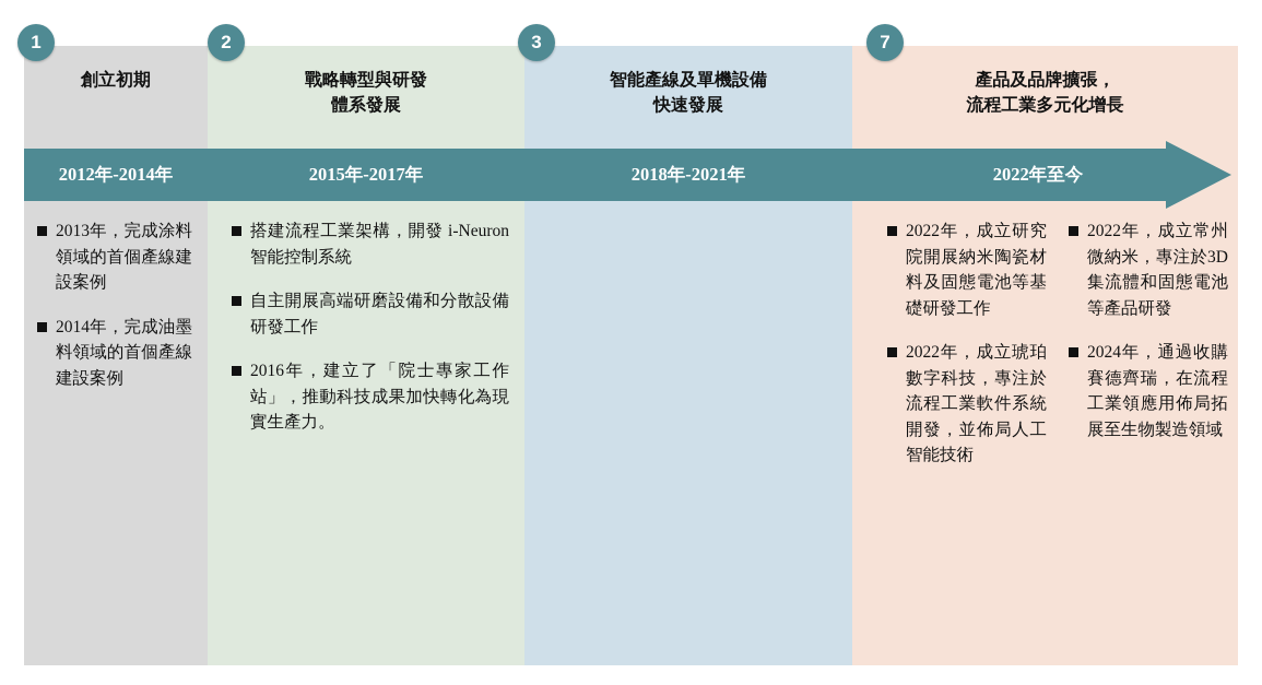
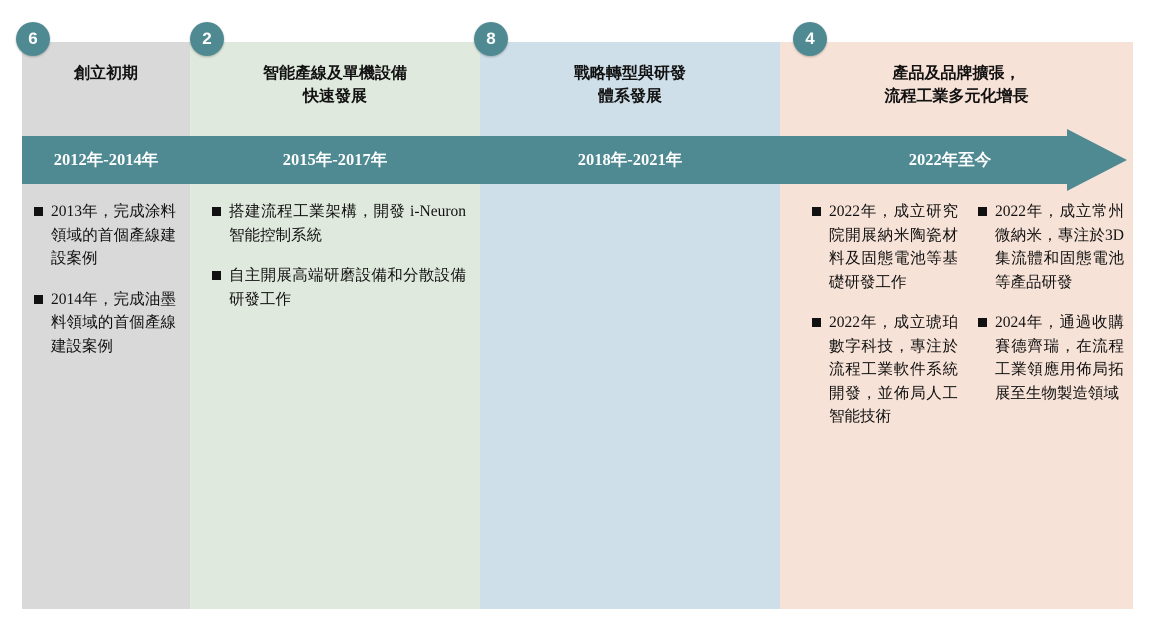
- 1
+ 6
  2
- 3
+ 8
- 7
+ 4
  創立初期
- 戰略轉型與研發
+ 智能產線及單機設備
- 體系發展
+ 快速發展
- 智能產線及單機設備
+ 戰略轉型與研發
- 快速發展
+ 體系發展
  產品及品牌擴張，
  流程工業多元化增長
  2012年-2014年
  2015年-2017年
  2018年-2021年
  2022年至今
  2013年，完成涂料領域的首個產線建設案例
  2014年，完成油墨料領域的首個產線建設案例
  搭建流程工業架構，開發 i-Neuron智能控制系統
  自主開展高端研磨設備和分散設備研發工作
- 2016年，建立了「院士專家工作站」，推動科技成果加快轉化為現實生產力。
  2022年，成立研究院開展納米陶瓷材料及固態電池等基礎研發工作
  2022年，成立琥珀數字科技，專注於流程工業軟件系統開發，並佈局人工智能技術
  2022年，成立常州微納米，專注於3D集流體和固態電池等產品研發
  2024年，通過收購賽德齊瑞，在流程工業領應用佈局拓展至生物製造領域
